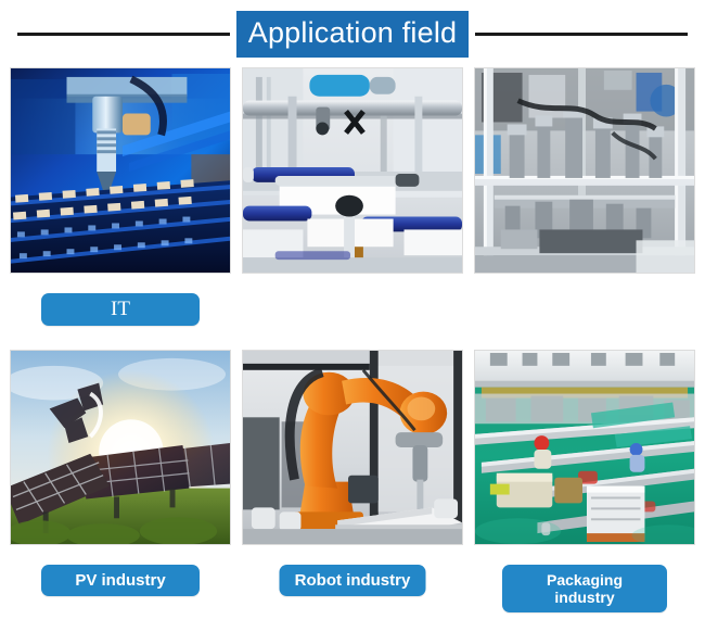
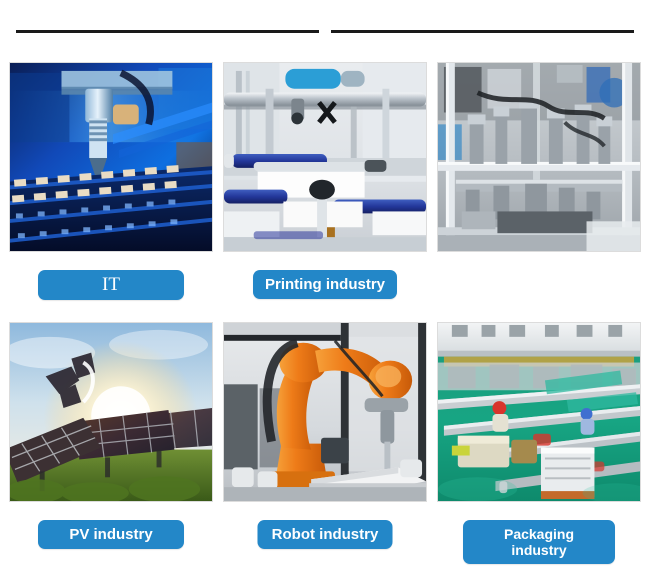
- Application field
  IT
+ Printing industry
  PV industry
  Robot industry
  Packaging industry
